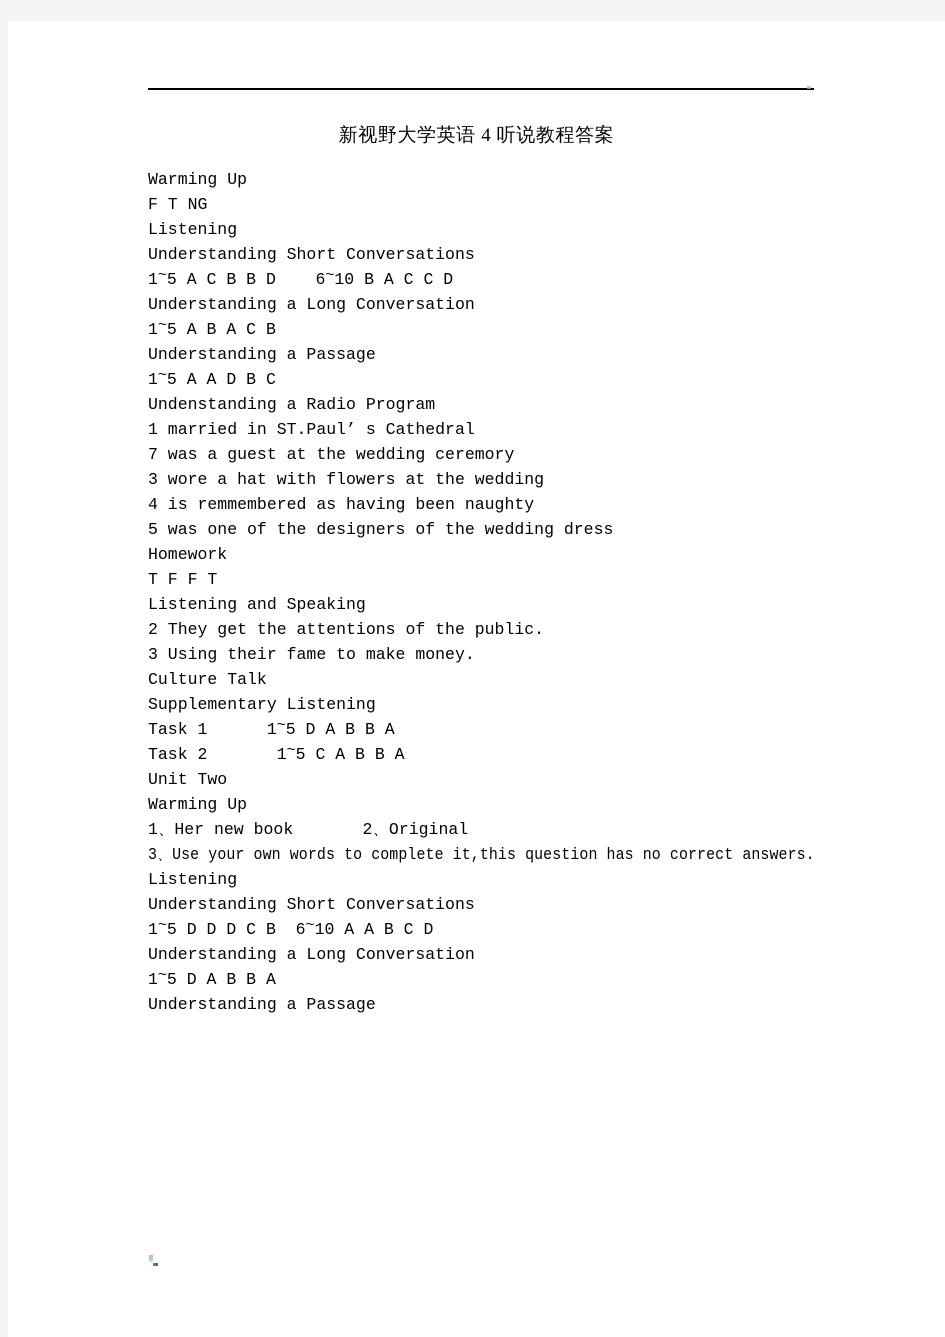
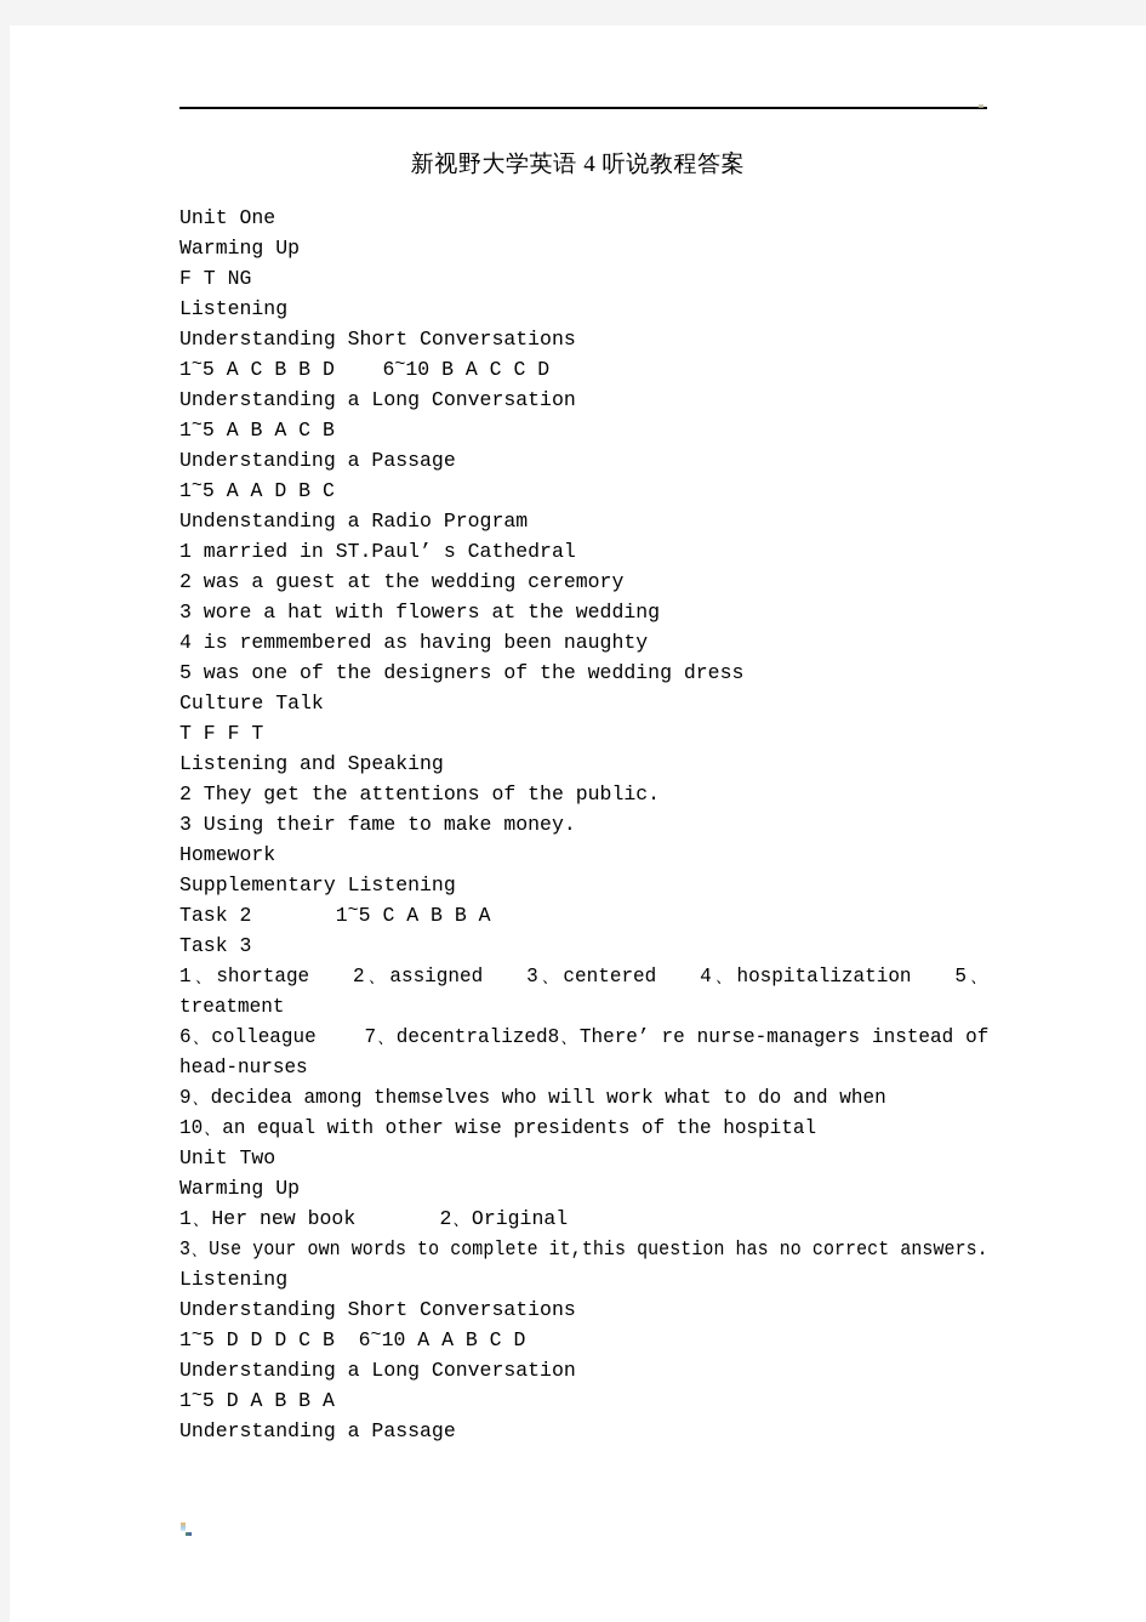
  新视野大学英语 4 听说教程答案
+ Unit One
  Warming Up
  F T NG
  Listening
  Understanding Short Conversations
  1~5 A C B B D 6~10 B A C C D
  Understanding a Long Conversation
  1~5 A B A C B
  Understanding a Passage
  1~5 A A D B C
  Undenstanding a Radio Program
  1 married in ST.Paul’ s Cathedral
- 7 was a guest at the wedding ceremory
+ 2 was a guest at the wedding ceremory
  3 wore a hat with flowers at the wedding
  4 is remmembered as having been naughty
  5 was one of the designers of the wedding dress
- Homework
+ Culture Talk
  T F F T
  Listening and Speaking
  2 They get the attentions of the public.
  3 Using their fame to make money.
- Culture Talk
+ Homework
  Supplementary Listening
- Task 1 1~5 D A B B A
  Task 2 1~5 C A B B A
+ Task 3
+ 1、shortage 2、assigned 3、centered 4、hospitalization 5、treatment
+ 6、colleague 7、decentralized8、There’ re nurse-managers instead of head-nurses
+ 9、decidea among themselves who will work what to do and when
+ 10、an equal with other wise presidents of the hospital
  Unit Two
  Warming Up
  1、Her new book 2、Original
  3、Use your own words to complete it,this question has no correct answers.
  Listening
  Understanding Short Conversations
  1~5 D D D C B 6~10 A A B C D
  Understanding a Long Conversation
  1~5 D A B B A
  Understanding a Passage
